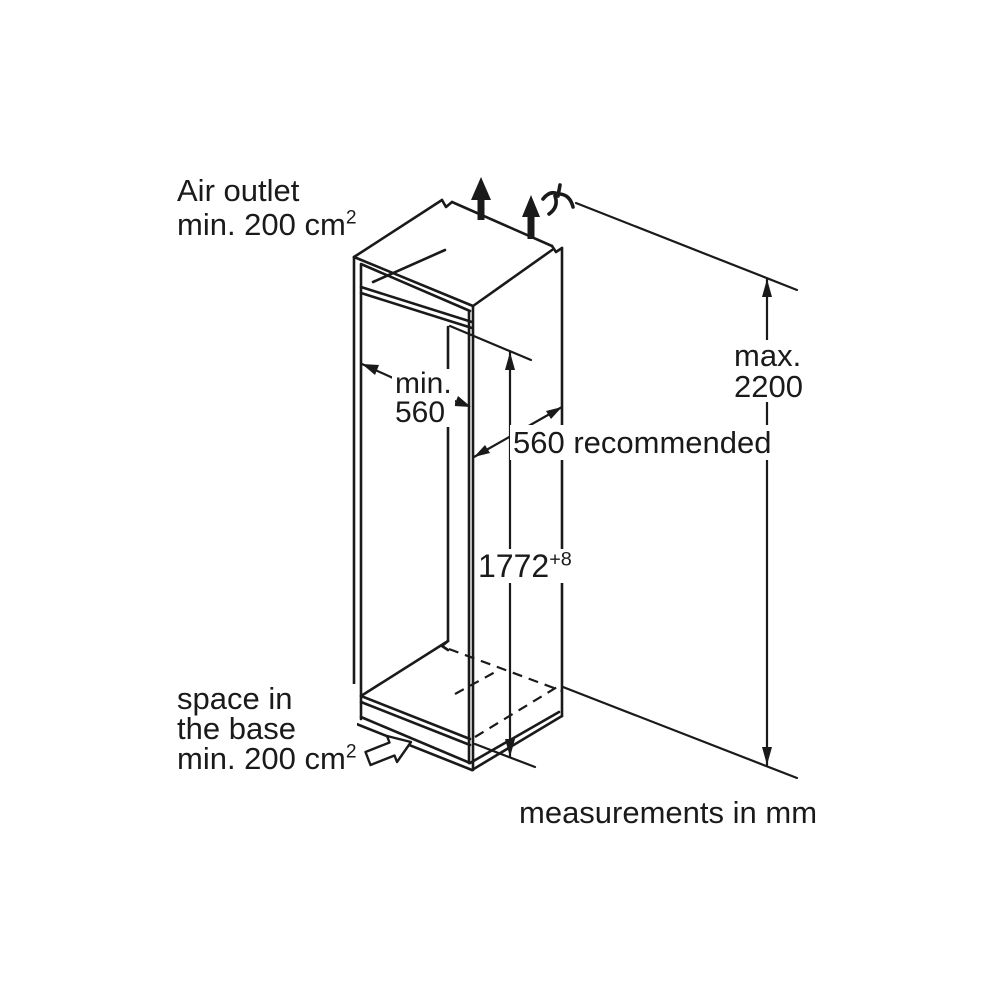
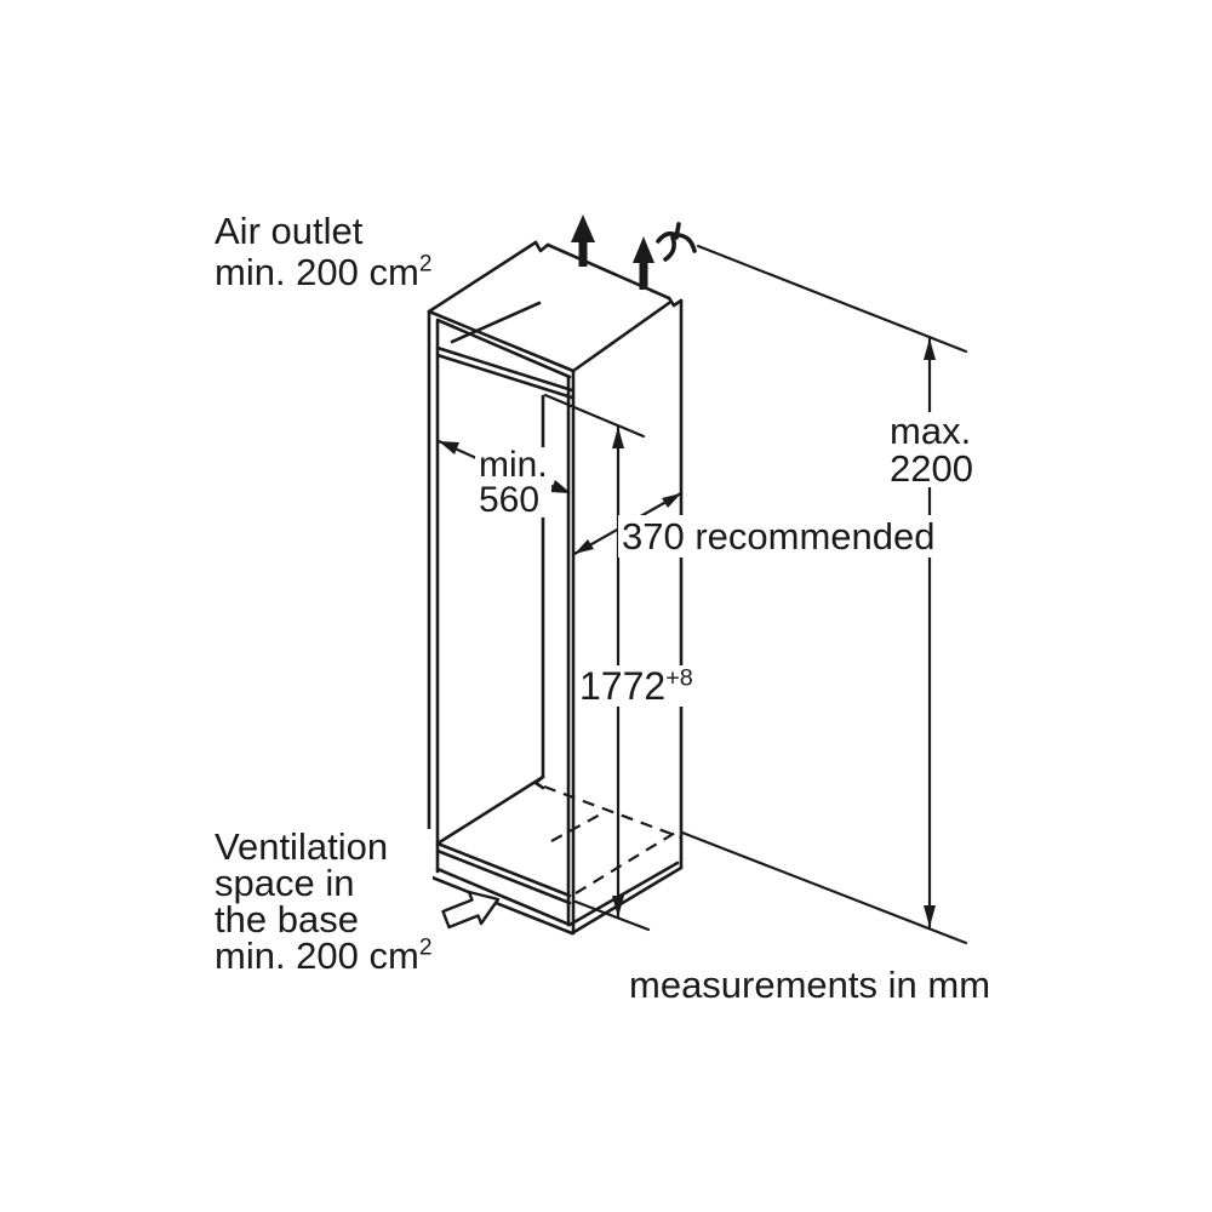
  Air outlet
  min. 200 cm2
  min.
  560
- 560 recommended
+ 370 recommended
  1772+8
  max.
  2200
+ Ventilation
  space in
  the base
  min. 200 cm2
  measurements in mm
